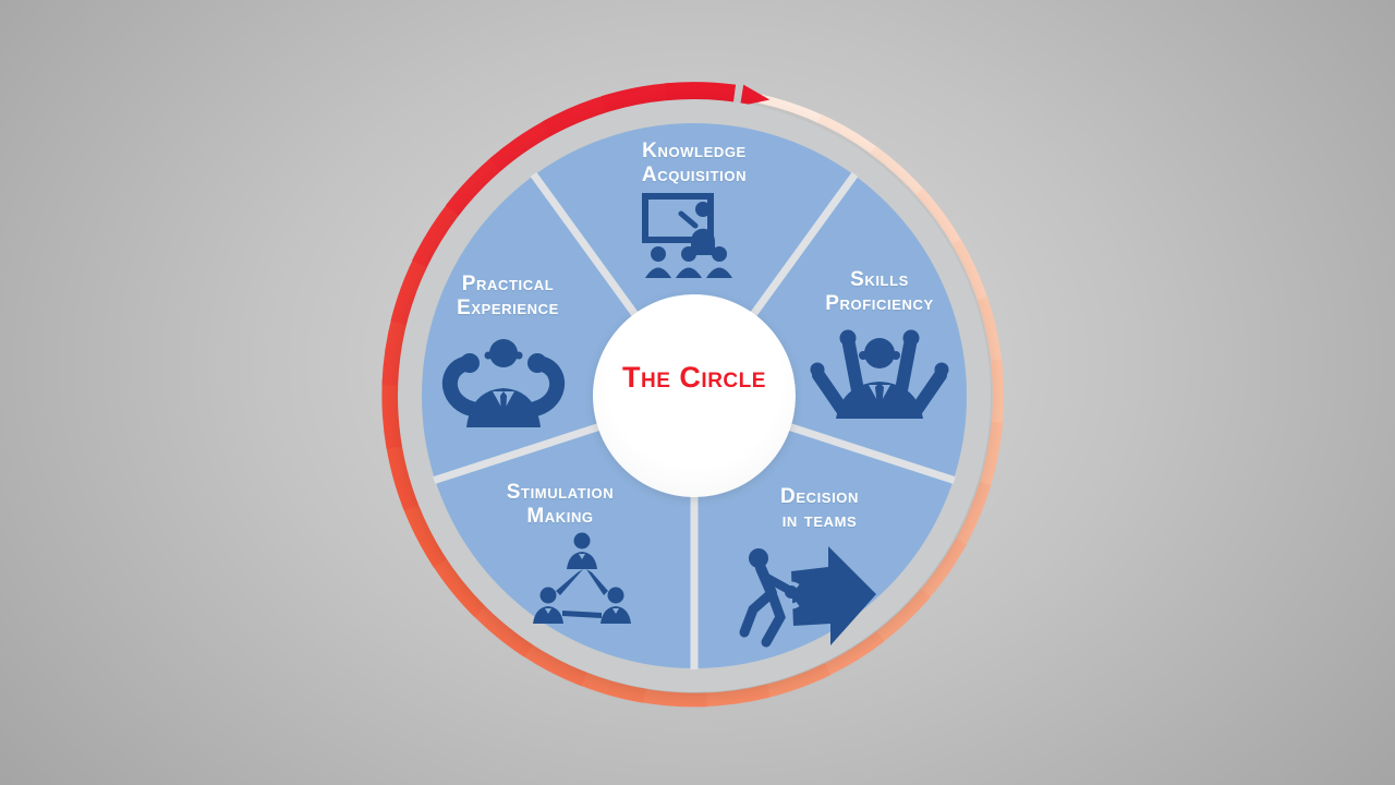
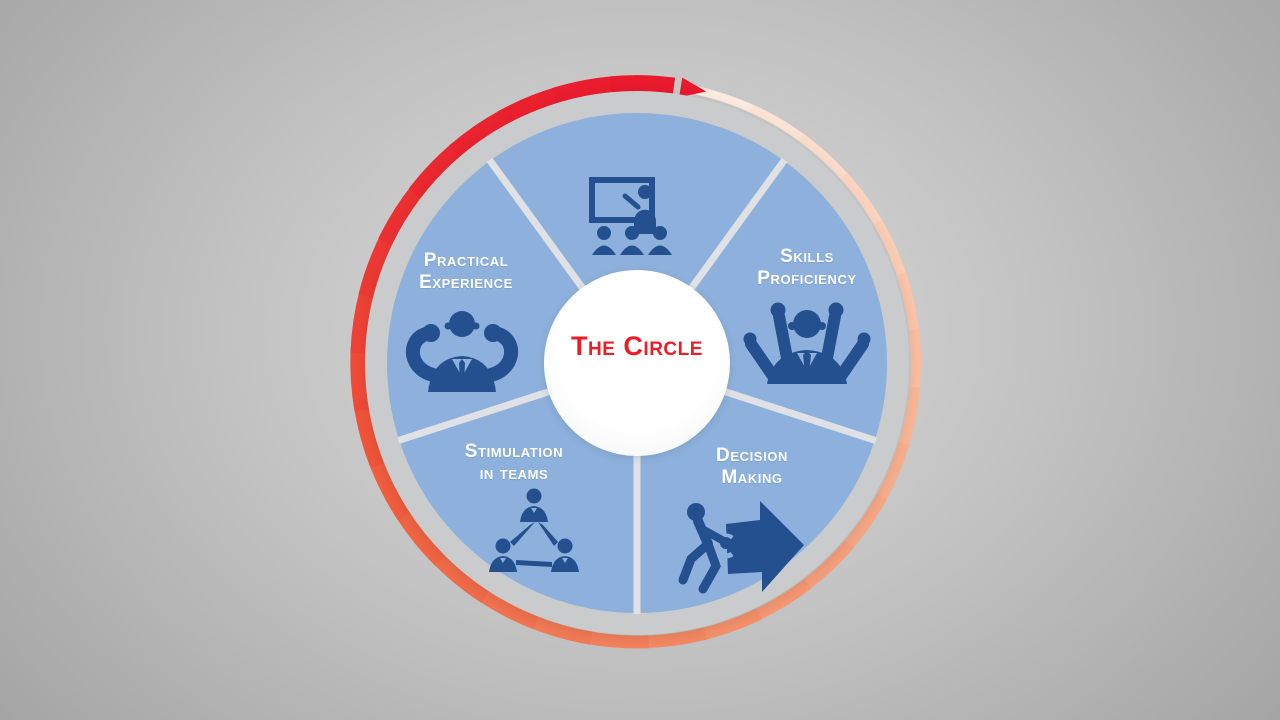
- Knowledge
- Acquisition
  Skills
  Proficiency
  Decision
- in teams
+ Making
  Stimulation
- Making
+ in teams
  Practical
  Experience
  The Circle
